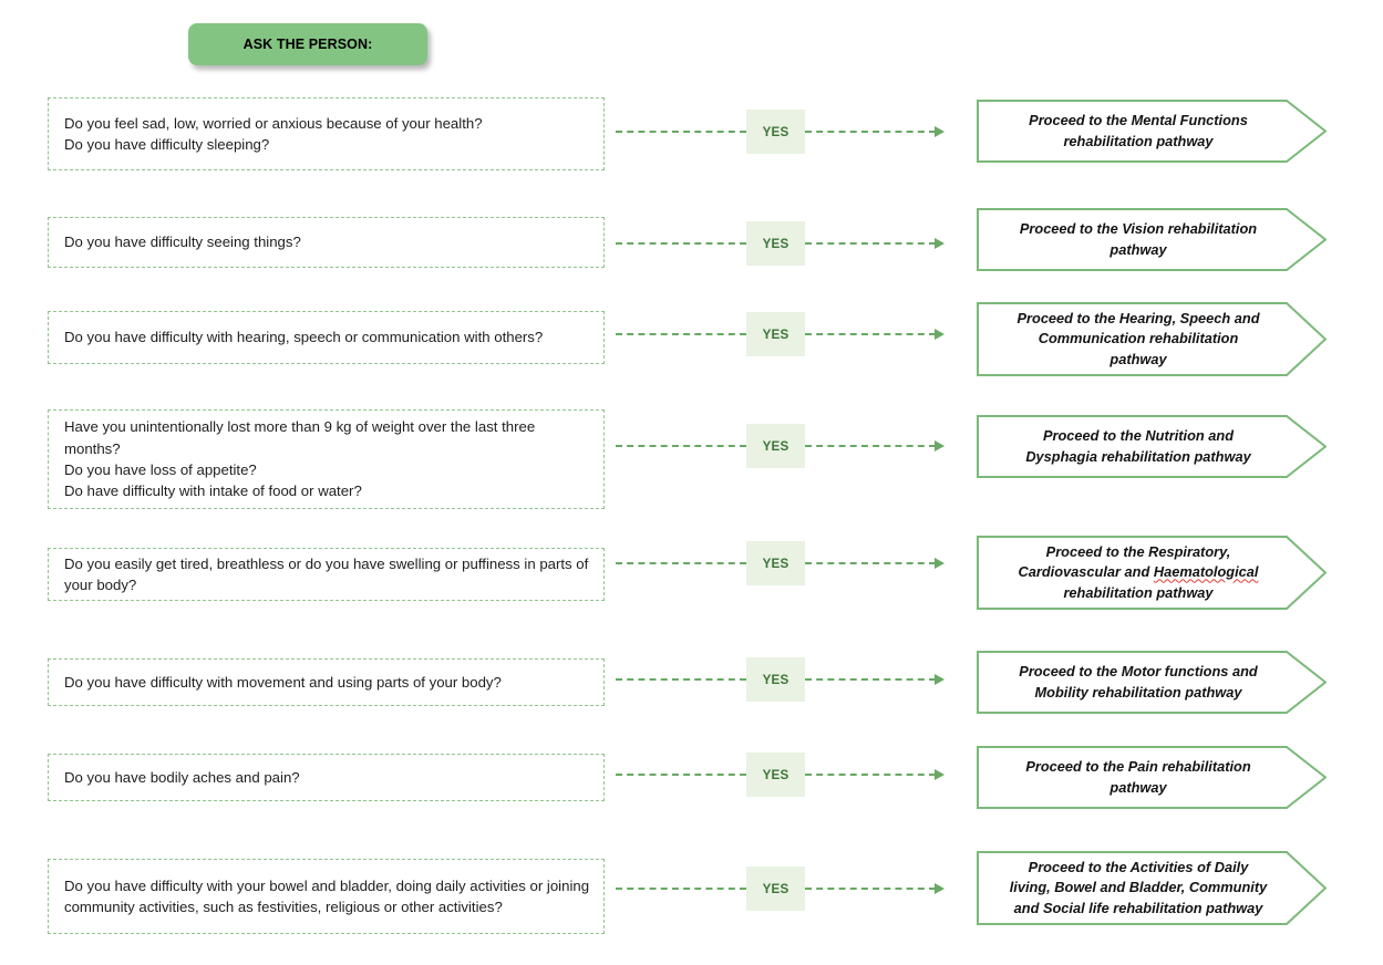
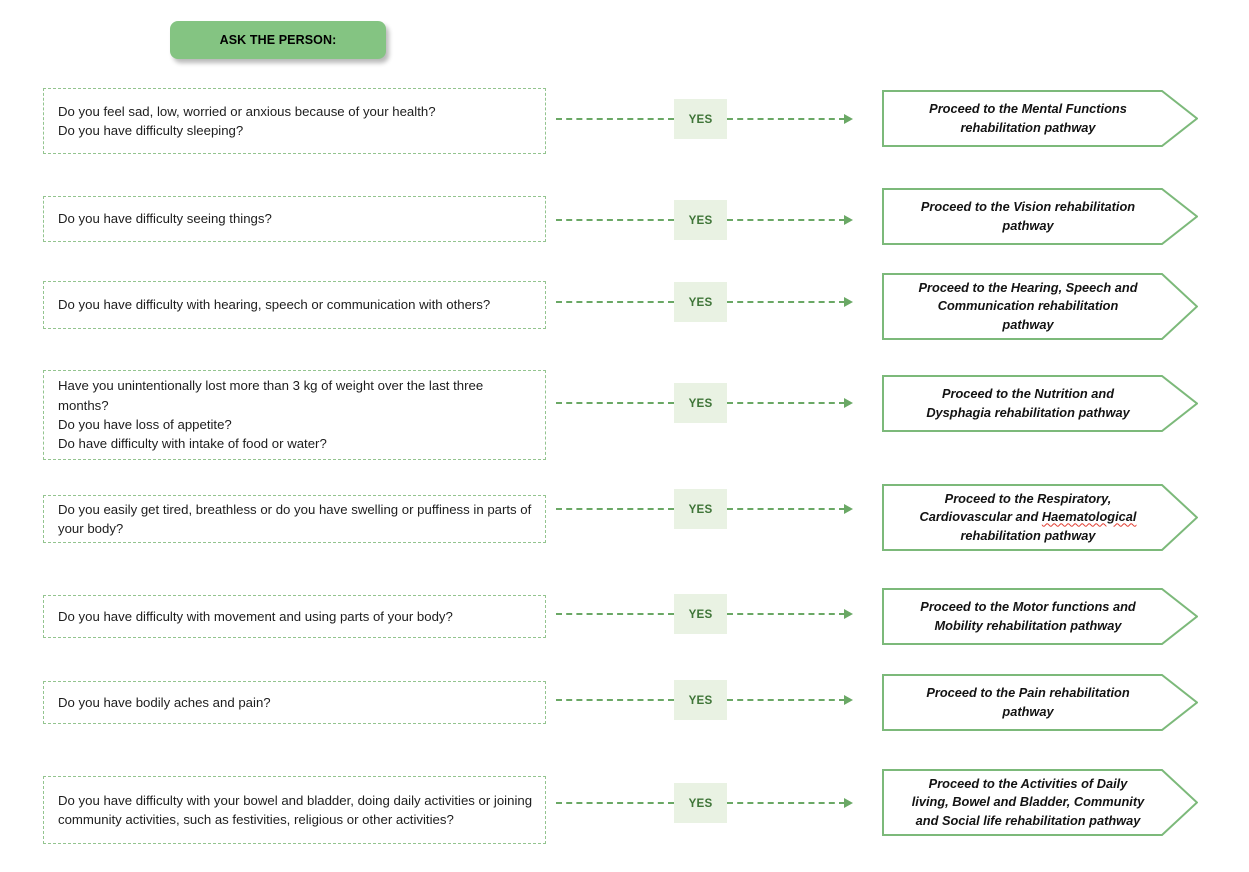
  ASK THE PERSON:
  Do you feel sad, low, worried or anxious because of your health?
  Do you have difficulty sleeping?
  YES
  Proceed to the Mental Functions
  rehabilitation pathway
  Do you have difficulty seeing things?
  YES
  Proceed to the Vision rehabilitation
  pathway
  Do you have difficulty with hearing, speech or communication with others?
  YES
  Proceed to the Hearing, Speech and
  Communication rehabilitation
  pathway
- Have you unintentionally lost more than 9 kg of weight over the last three months?
+ Have you unintentionally lost more than 3 kg of weight over the last three months?
  Do you have loss of appetite?
  Do have difficulty with intake of food or water?
  YES
  Proceed to the Nutrition and
  Dysphagia rehabilitation pathway
  Do you easily get tired, breathless or do you have swelling or puffiness in parts of your body?
  YES
  Proceed to the Respiratory,
  Cardiovascular and Haematological
  rehabilitation pathway
  Do you have difficulty with movement and using parts of your body?
  YES
  Proceed to the Motor functions and
  Mobility rehabilitation pathway
  Do you have bodily aches and pain?
  YES
  Proceed to the Pain rehabilitation
  pathway
  Do you have difficulty with your bowel and bladder, doing daily activities or joining community activities, such as festivities, religious or other activities?
  YES
  Proceed to the Activities of Daily
  living, Bowel and Bladder, Community
  and Social life rehabilitation pathway
